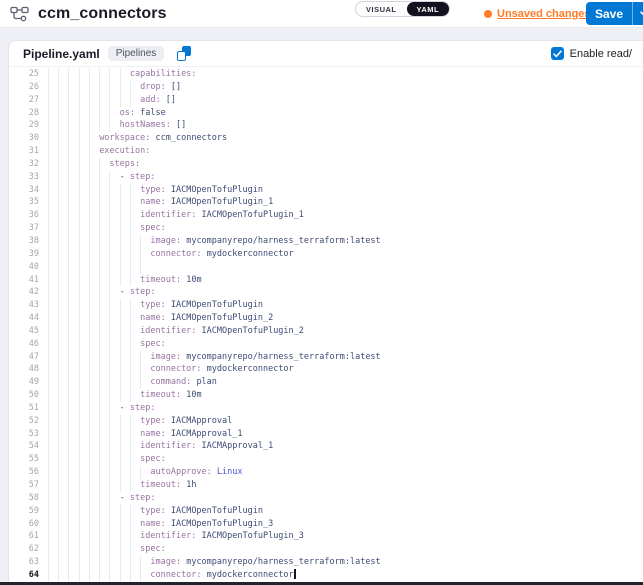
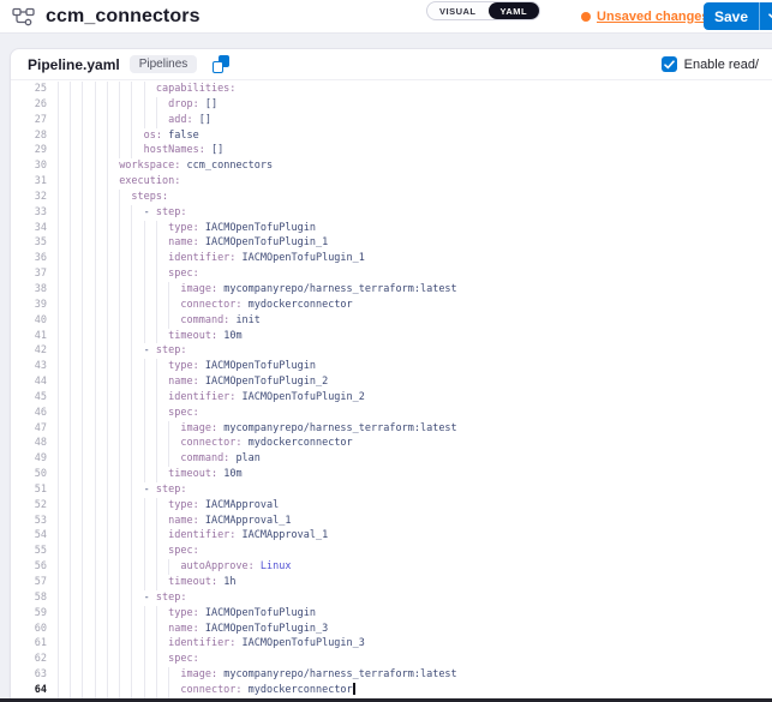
  ccm_connectors
  VISUAL
  YAML
  Unsaved change
  Save
  Pipeline.yaml
  Pipelines
  Enable read/
  25
  capabilities:
  26
  drop: []
  27
  add: []
  28
  os: false
  29
  hostNames: []
  30
  workspace: ccm_connectors
  31
  execution:
  32
  steps:
  33
  - step:
  34
  type: IACMOpenTofuPlugin
  35
  name: IACMOpenTofuPlugin_1
  36
  identifier: IACMOpenTofuPlugin_1
  37
  spec:
  38
  image: mycompanyrepo/harness_terraform:latest
  39
  connector: mydockerconnector
  40
+ command: init
  41
  timeout: 10m
  42
  - step:
  43
  type: IACMOpenTofuPlugin
  44
  name: IACMOpenTofuPlugin_2
  45
  identifier: IACMOpenTofuPlugin_2
  46
  spec:
  47
  image: mycompanyrepo/harness_terraform:latest
  48
  connector: mydockerconnector
  49
  command: plan
  50
  timeout: 10m
  51
  - step:
  52
  type: IACMApproval
  53
  name: IACMApproval_1
  54
  identifier: IACMApproval_1
  55
  spec:
  56
  autoApprove: Linux
  57
  timeout: 1h
  58
  - step:
  59
  type: IACMOpenTofuPlugin
  60
  name: IACMOpenTofuPlugin_3
  61
  identifier: IACMOpenTofuPlugin_3
  62
  spec:
  63
  image: mycompanyrepo/harness_terraform:latest
  64
  connector: mydockerconnector
